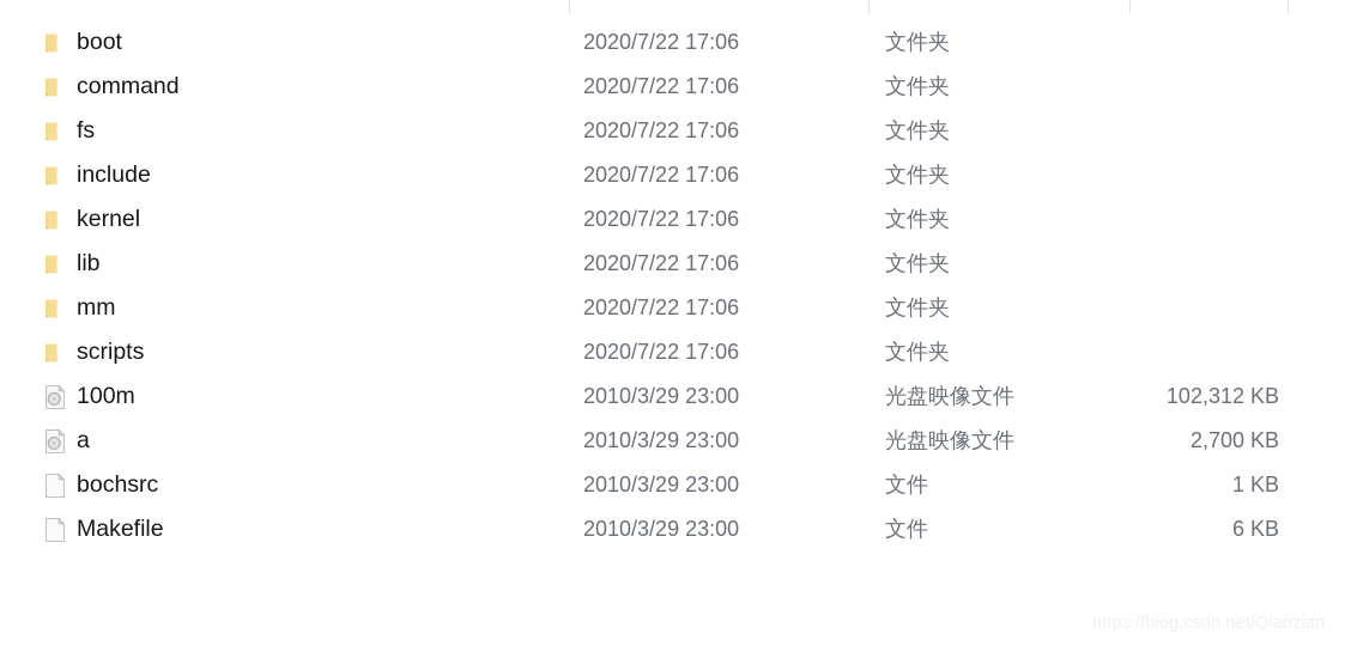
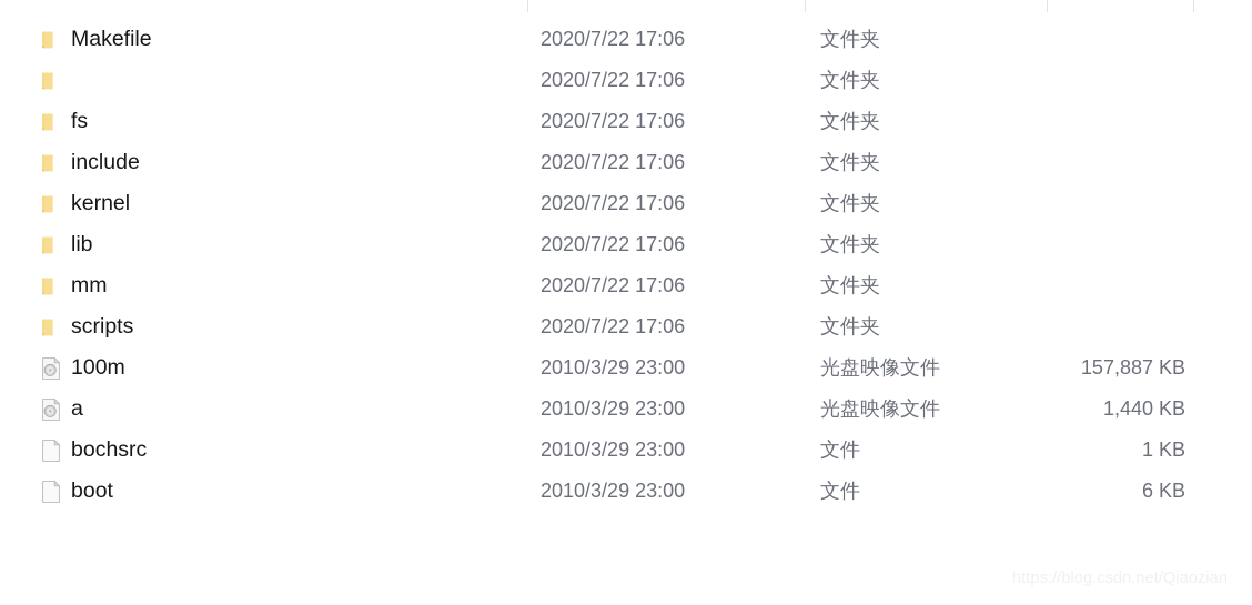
- boot
+ Makefile
  2020/7/22 17:06
  文件夹
- command
  2020/7/22 17:06
  文件夹
  fs
  2020/7/22 17:06
  文件夹
  include
  2020/7/22 17:06
  文件夹
  kernel
  2020/7/22 17:06
  文件夹
  lib
  2020/7/22 17:06
  文件夹
  mm
  2020/7/22 17:06
  文件夹
  scripts
  2020/7/22 17:06
  文件夹
  100m
  2010/3/29 23:00
  光盘映像文件
- 102,312 KB
+ 157,887 KB
  a
  2010/3/29 23:00
  光盘映像文件
- 2,700 KB
+ 1,440 KB
  bochsrc
  2010/3/29 23:00
  文件
  1 KB
- Makefile
+ boot
  2010/3/29 23:00
  文件
  6 KB
